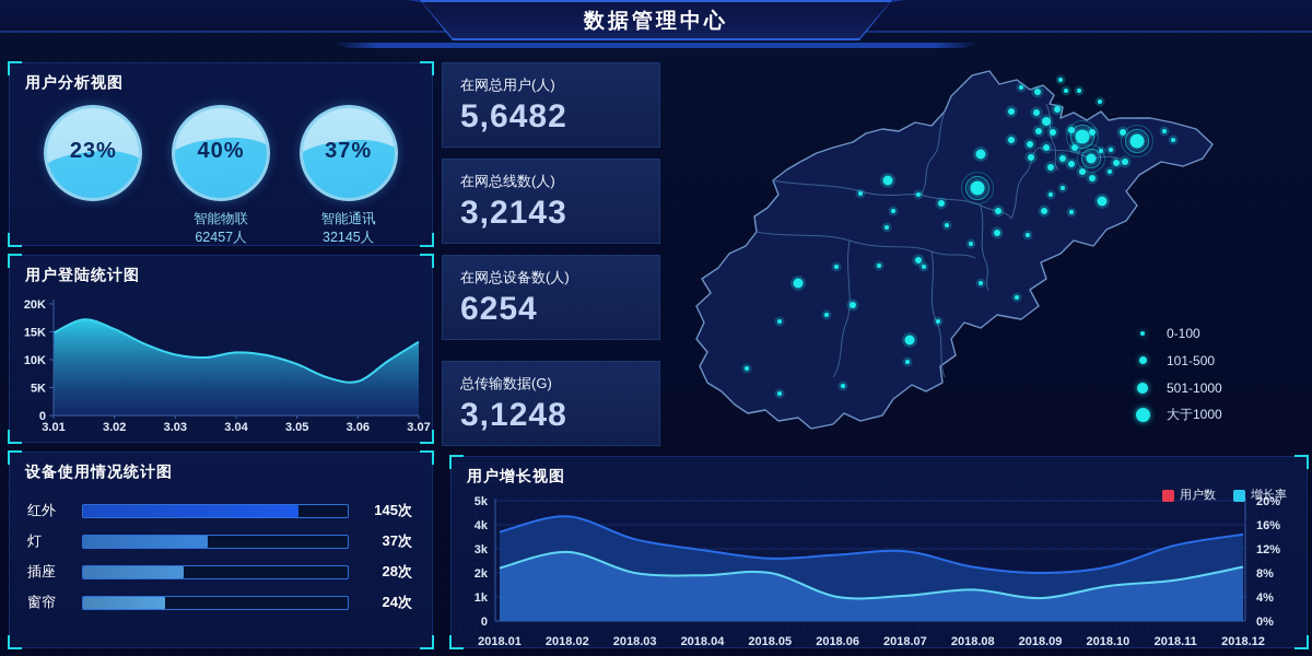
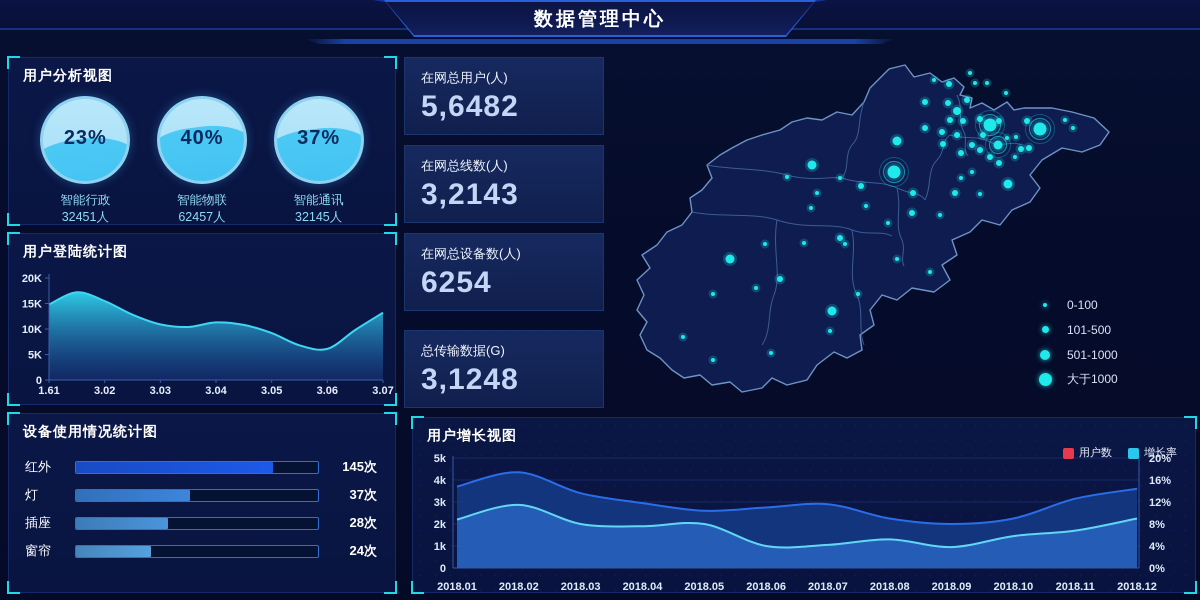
  数据管理中心
  用户分析视图
  23%
+ 智能行政
+ 32451人
  40%
  智能物联
  62457人
  37%
  智能通讯
  32145人
  用户登陆统计图
  0
  5K
  10K
  15K
  20K
- 3.01
+ 1.61
  3.02
  3.03
  3.04
  3.05
  3.06
  3.07
  设备使用情况统计图
  红外
  145次
  灯
  37次
  插座
  28次
  窗帘
  24次
  在网总用户(人)
  5,6482
  在网总线数(人)
  3,2143
  在网总设备数(人)
  6254
  总传输数据(G)
  3,1248
  0-100
  101-500
  501-1000
  大于1000
  用户增长视图
  用户数
  增长率
  0
  0%
  1k
  4%
  2k
  8%
  3k
  12%
  4k
  16%
  5k
  20%
  2018.01
  2018.02
  2018.03
  2018.04
  2018.05
  2018.06
  2018.07
  2018.08
  2018.09
  2018.10
  2018.11
  2018.12
